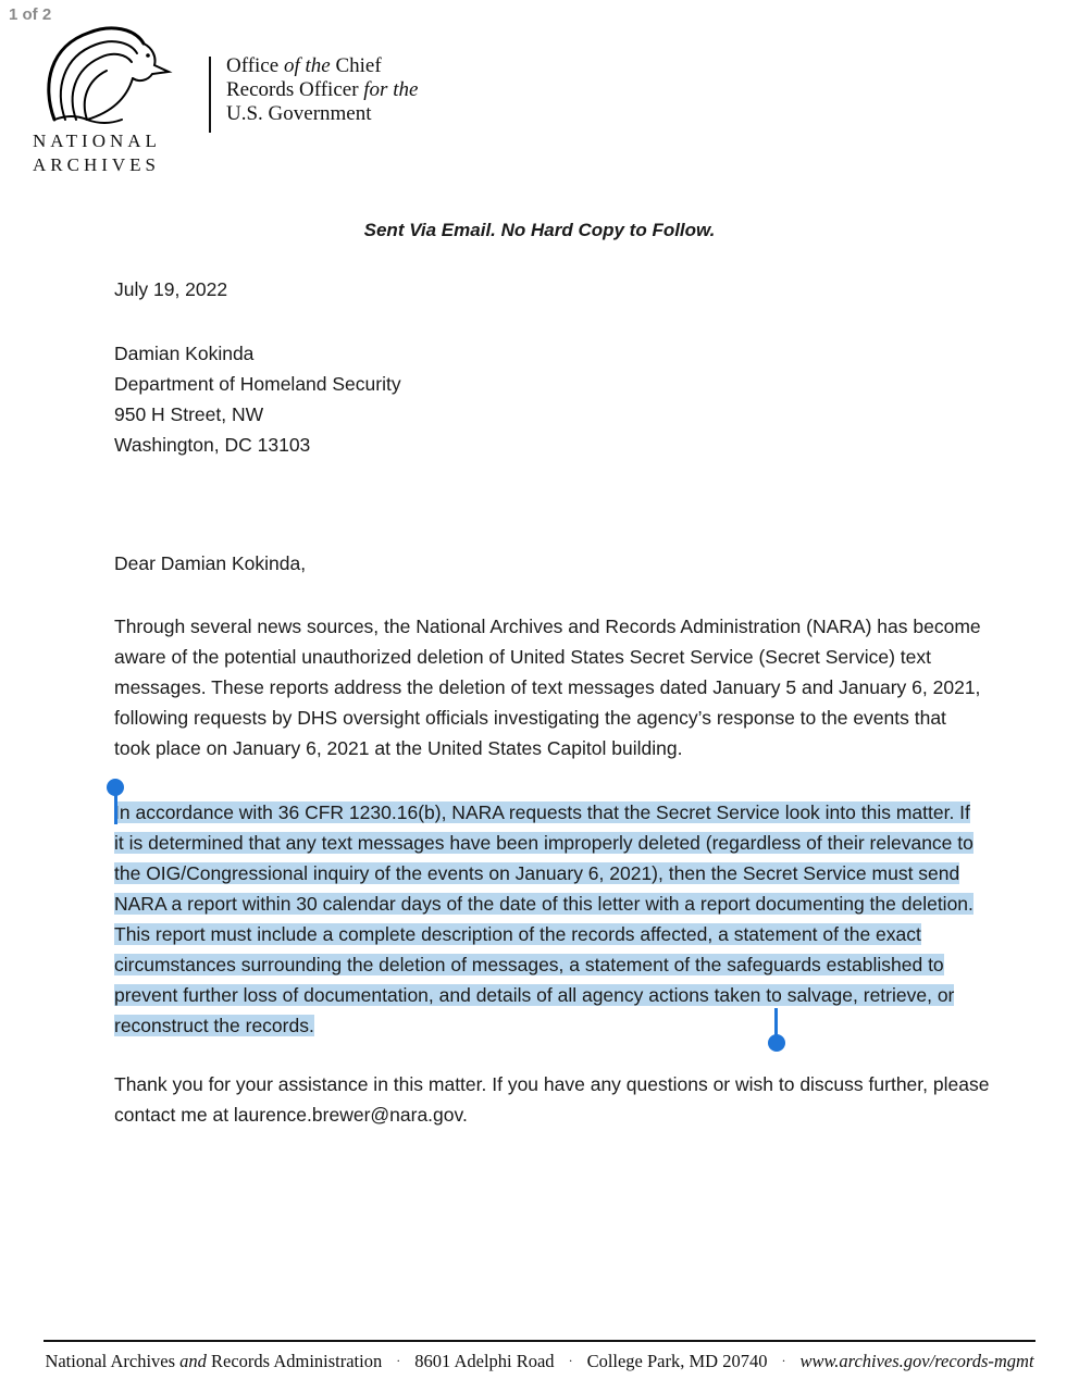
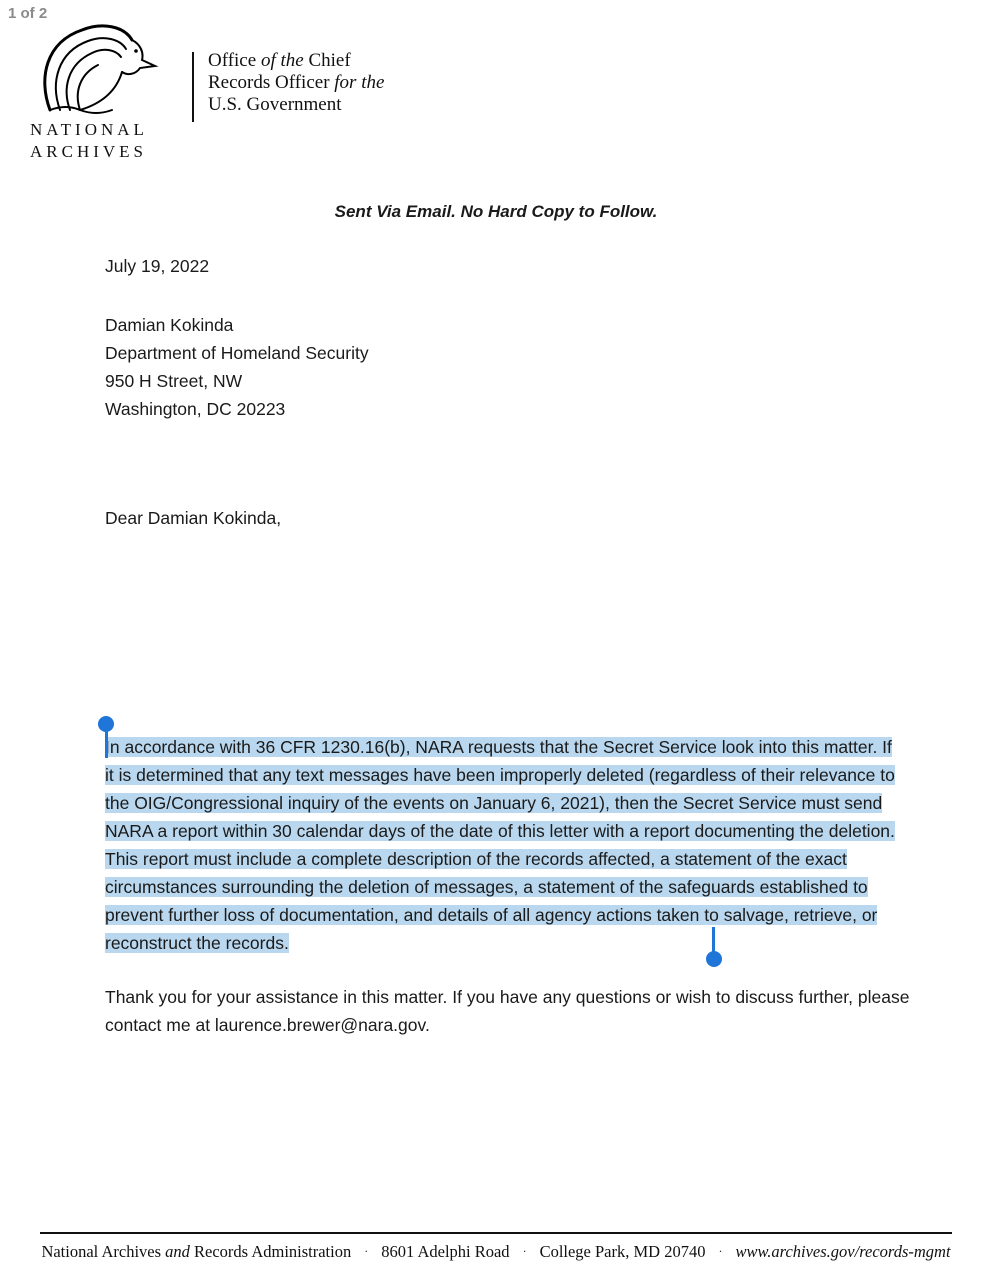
  1 of 2
  NATIONAL
  ARCHIVES
  Office of the Chief
  Records Officer for the
  U.S. Government
  Sent Via Email. No Hard Copy to Follow.
  July 19, 2022
  Damian Kokinda
  Department of Homeland Security
  950 H Street, NW
- Washington, DC 13103
+ Washington, DC 20223
  Dear Damian Kokinda,
- Through several news sources, the National Archives and Records Administration (NARA) has become aware of the potential unauthorized deletion of United States Secret Service (Secret Service) text messages. These reports address the deletion of text messages dated January 5 and January 6, 2021, following requests by DHS oversight officials investigating the agency’s response to the events that took place on January 6, 2021 at the United States Capitol building.
  n accordance with 36 CFR 1230.16(b), NARA requests that the Secret Service look into this matter. If it is determined that any text messages have been improperly deleted (regardless of their relevance to the OIG/Congressional inquiry of the events on January 6, 2021), then the Secret Service must send NARA a report within 30 calendar days of the date of this letter with a report documenting the deletion. This report must include a complete description of the records affected, a statement of the exact circumstances surrounding the deletion of messages, a statement of the safeguards established to prevent further loss of documentation, and details of all agency actions taken to salvage, retrieve, or reconstruct the records.
  Thank you for your assistance in this matter. If you have any questions or wish to discuss further, please contact me at laurence.brewer@nara.gov.
  National Archives and Records Administration · 8601 Adelphi Road · College Park, MD 20740 · www.archives.gov/records-mgmt
